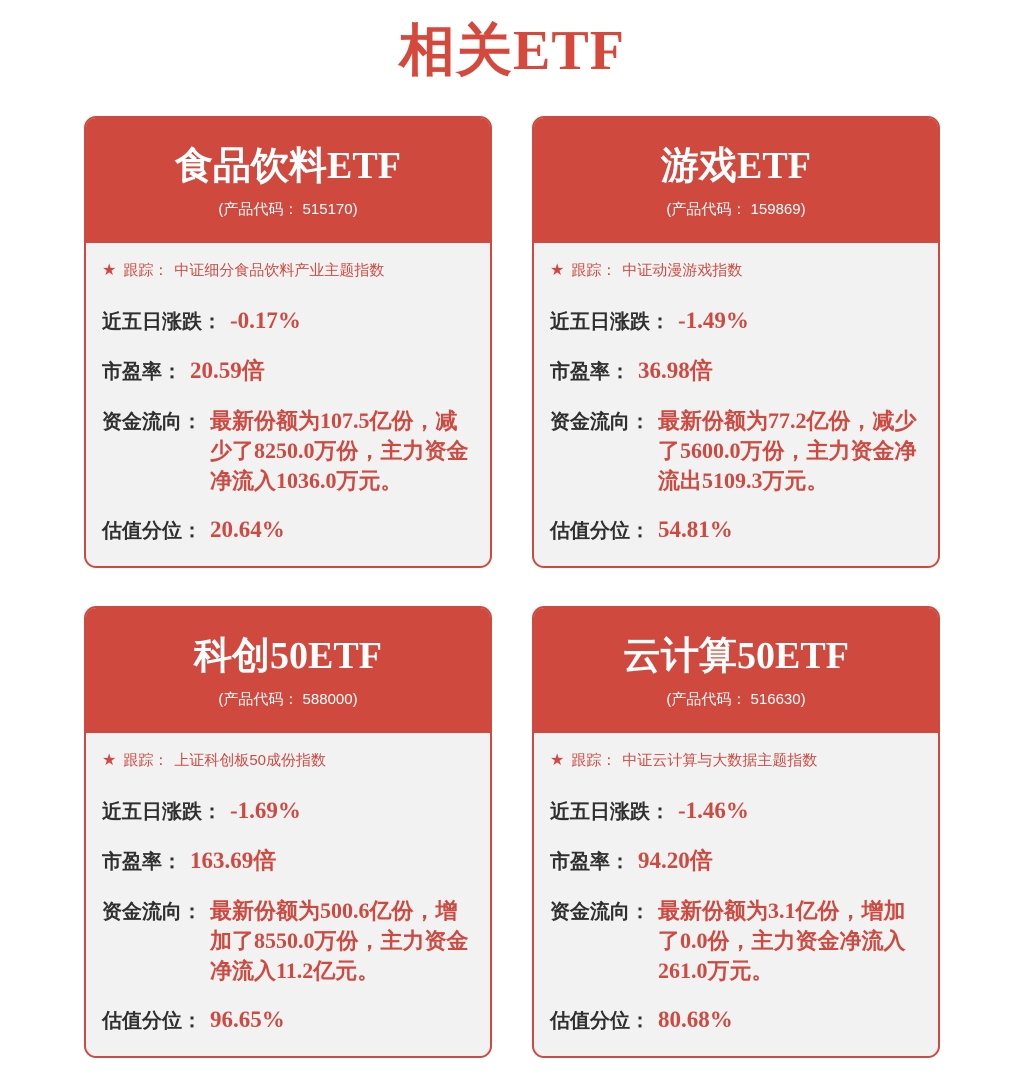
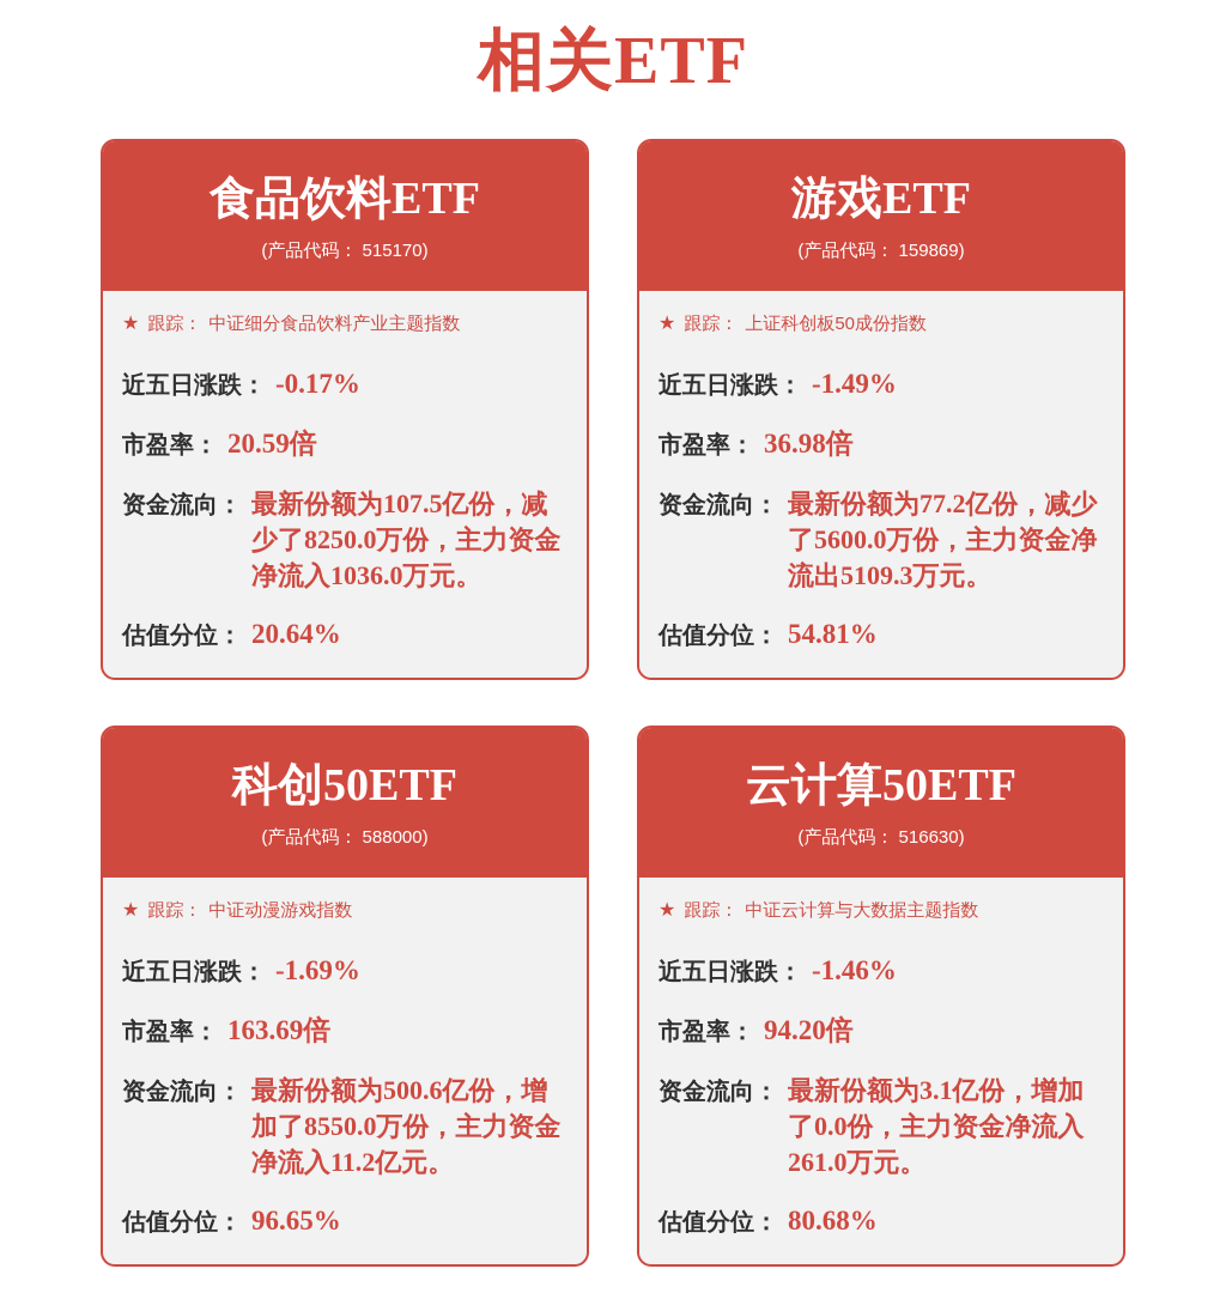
  相关ETF
  食品饮料ETF
  (产品代码： 515170)
  ★ 跟踪： 中证细分食品饮料产业主题指数
  近五日涨跌：
  -0.17%
  市盈率：
  20.59倍
  资金流向：
  最新份额为107.5亿份，减少了8250.0万份，主力资金净流入1036.0万元。
  估值分位：
  20.64%
  游戏ETF
  (产品代码： 159869)
- ★ 跟踪： 中证动漫游戏指数
+ ★ 跟踪： 上证科创板50成份指数
  近五日涨跌：
  -1.49%
  市盈率：
  36.98倍
  资金流向：
  最新份额为77.2亿份，减少了5600.0万份，主力资金净流出5109.3万元。
  估值分位：
  54.81%
  科创50ETF
  (产品代码： 588000)
- ★ 跟踪： 上证科创板50成份指数
+ ★ 跟踪： 中证动漫游戏指数
  近五日涨跌：
  -1.69%
  市盈率：
  163.69倍
  资金流向：
  最新份额为500.6亿份，增加了8550.0万份，主力资金净流入11.2亿元。
  估值分位：
  96.65%
  云计算50ETF
  (产品代码： 516630)
  ★ 跟踪： 中证云计算与大数据主题指数
  近五日涨跌：
  -1.46%
  市盈率：
  94.20倍
  资金流向：
  最新份额为3.1亿份，增加了0.0份，主力资金净流入261.0万元。
  估值分位：
  80.68%
